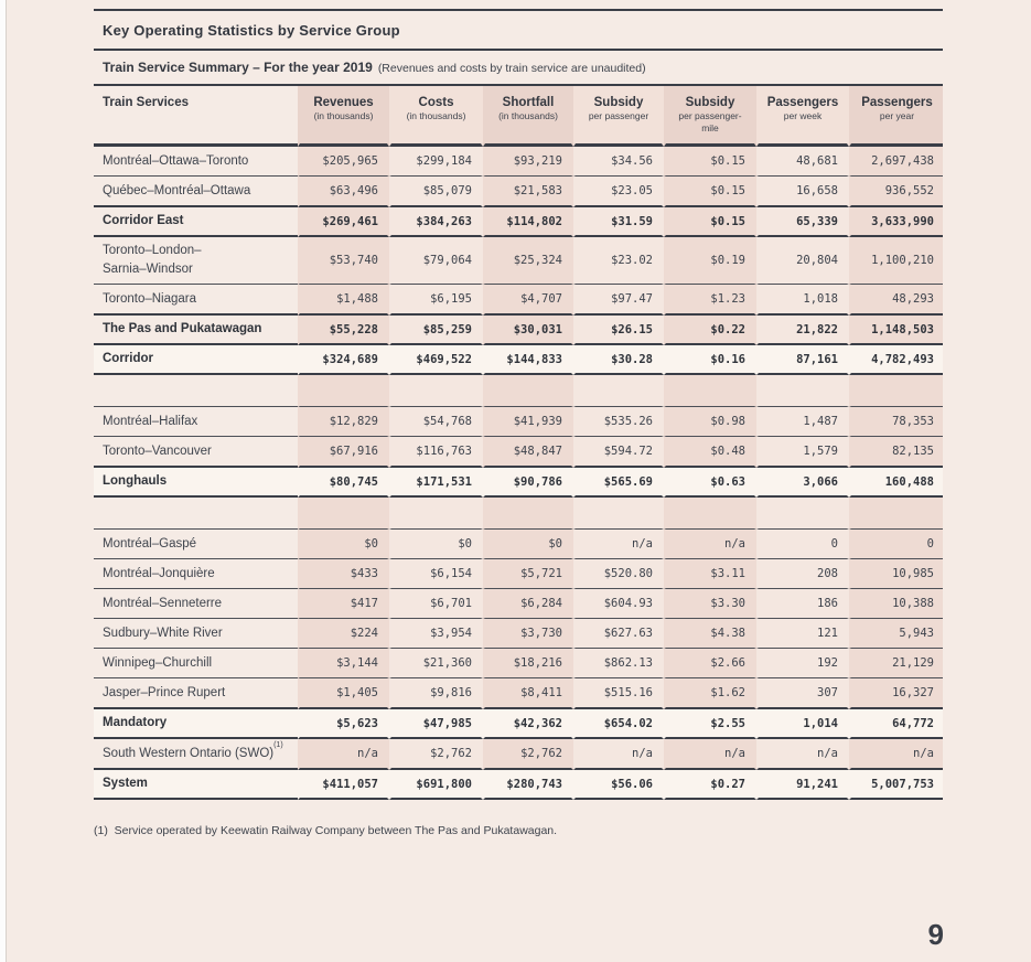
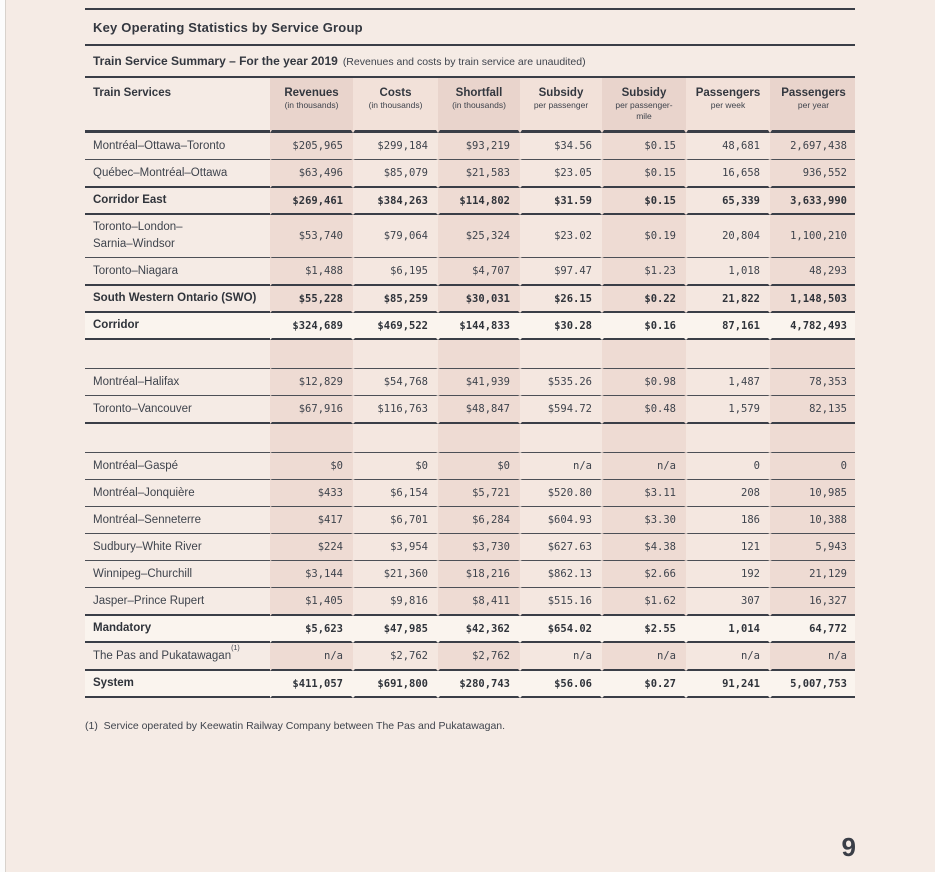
  Key Operating Statistics by Service Group
  Train Service Summary – For the year 2019
  (Revenues and costs by train service are unaudited)
  Train Services	Revenues(in thousands)	Costs(in thousands)	Shortfall(in thousands)	Subsidyper passenger	Subsidyper passenger- mile	Passengersper week	Passengersper year
  Montréal–Ottawa–Toronto	$205,965	$299,184	$93,219	$34.56	$0.15	48,681	2,697,438
  Québec–Montréal–Ottawa	$63,496	$85,079	$21,583	$23.05	$0.15	16,658	936,552
  Corridor East	$269,461	$384,263	$114,802	$31.59	$0.15	65,339	3,633,990
  Toronto–London–Sarnia–Windsor	$53,740	$79,064	$25,324	$23.02	$0.19	20,804	1,100,210
  Toronto–Niagara	$1,488	$6,195	$4,707	$97.47	$1.23	1,018	48,293
- The Pas and Pukatawagan	$55,228	$85,259	$30,031	$26.15	$0.22	21,822	1,148,503
+ South Western Ontario (SWO)	$55,228	$85,259	$30,031	$26.15	$0.22	21,822	1,148,503
  Corridor	$324,689	$469,522	$144,833	$30.28	$0.16	87,161	4,782,493
  Montréal–Halifax	$12,829	$54,768	$41,939	$535.26	$0.98	1,487	78,353
  Toronto–Vancouver	$67,916	$116,763	$48,847	$594.72	$0.48	1,579	82,135
- Longhauls	$80,745	$171,531	$90,786	$565.69	$0.63	3,066	160,488
  Montréal–Gaspé	$0	$0	$0	n/a	n/a	0	0
  Montréal–Jonquière	$433	$6,154	$5,721	$520.80	$3.11	208	10,985
  Montréal–Senneterre	$417	$6,701	$6,284	$604.93	$3.30	186	10,388
  Sudbury–White River	$224	$3,954	$3,730	$627.63	$4.38	121	5,943
  Winnipeg–Churchill	$3,144	$21,360	$18,216	$862.13	$2.66	192	21,129
  Jasper–Prince Rupert	$1,405	$9,816	$8,411	$515.16	$1.62	307	16,327
  Mandatory	$5,623	$47,985	$42,362	$654.02	$2.55	1,014	64,772
- South Western Ontario (SWO)	n/a	$2,762	$2,762	n/a	n/a	n/a	n/a
+ The Pas and Pukatawagan	n/a	$2,762	$2,762	n/a	n/a	n/a	n/a
  System	$411,057	$691,800	$280,743	$56.06	$0.27	91,241	5,007,753
  (1) Service operated by Keewatin Railway Company between The Pas and Pukatawagan.
  9
